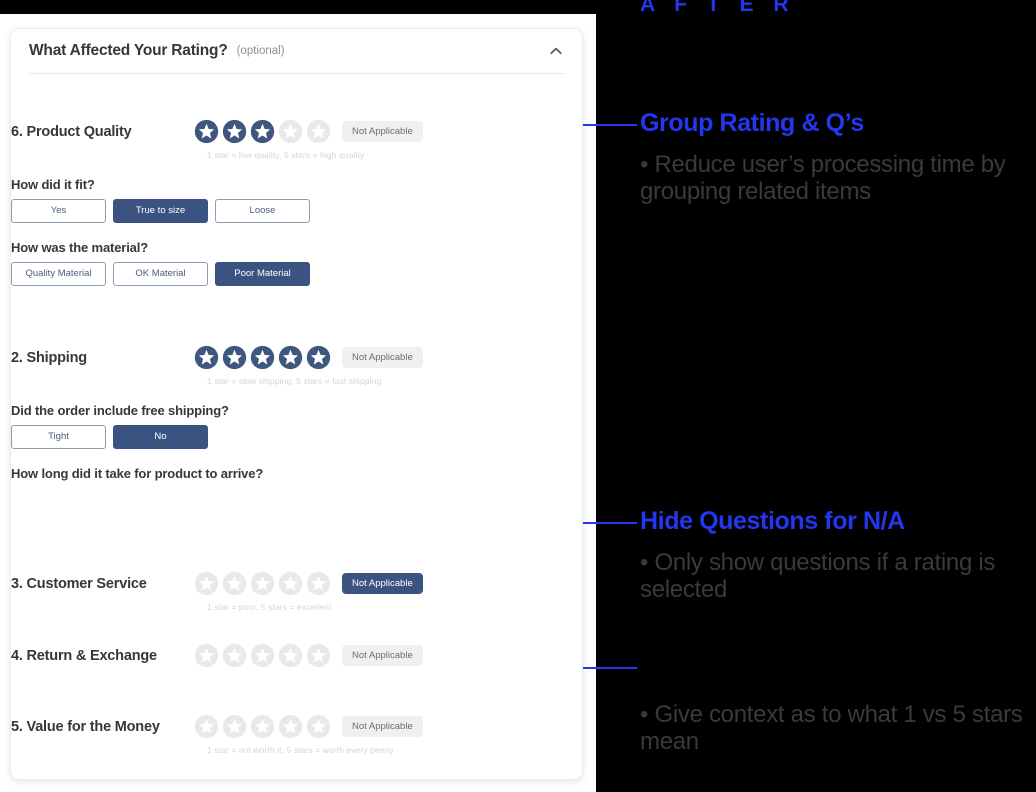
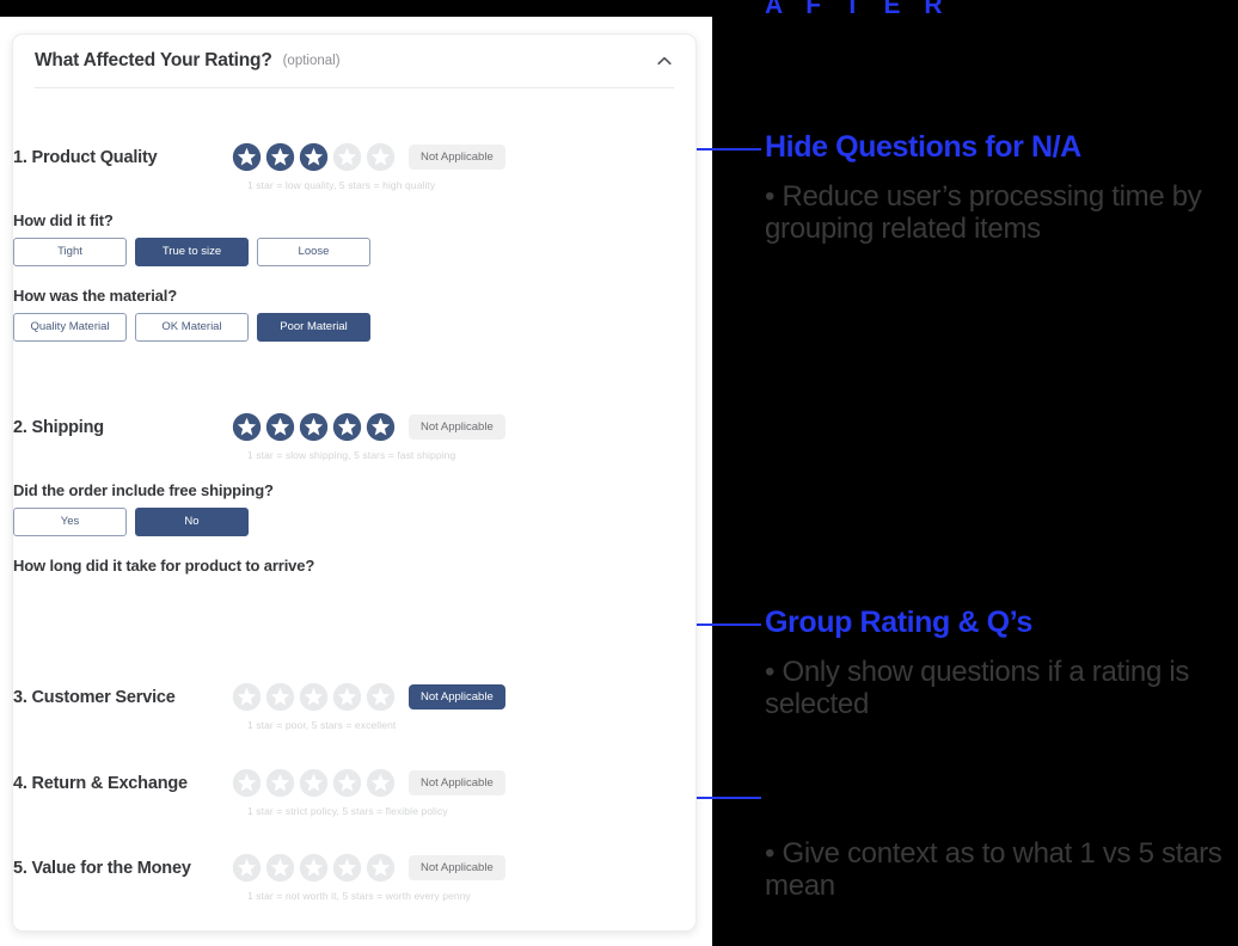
  A F T E R
- Group Rating & Q’s
+ Hide Questions for N/A
  • Reduce user’s processing time by grouping related items
- Hide Questions for N/A
+ Group Rating & Q’s
  • Only show questions if a rating is selected
  • Give context as to what 1 vs 5 stars mean
  What Affected Your Rating?
  (optional)
- 6. Product Quality
+ 1. Product Quality
  Not Applicable
  1 star = low quality, 5 stars = high quality
  How did it fit?
- Yes
+ Tight
  True to size
  Loose
  How was the material?
  Quality Material
  OK Material
  Poor Material
  2. Shipping
  Not Applicable
  1 star = slow shipping, 5 stars = fast shipping
  Did the order include free shipping?
- Tight
+ Yes
  No
  How long did it take for product to arrive?
  3. Customer Service
  Not Applicable
  1 star = poor, 5 stars = excellent
  4. Return & Exchange
  Not Applicable
+ 1 star = strict policy, 5 stars = flexible policy
  5. Value for the Money
  Not Applicable
  1 star = not worth it, 5 stars = worth every penny
